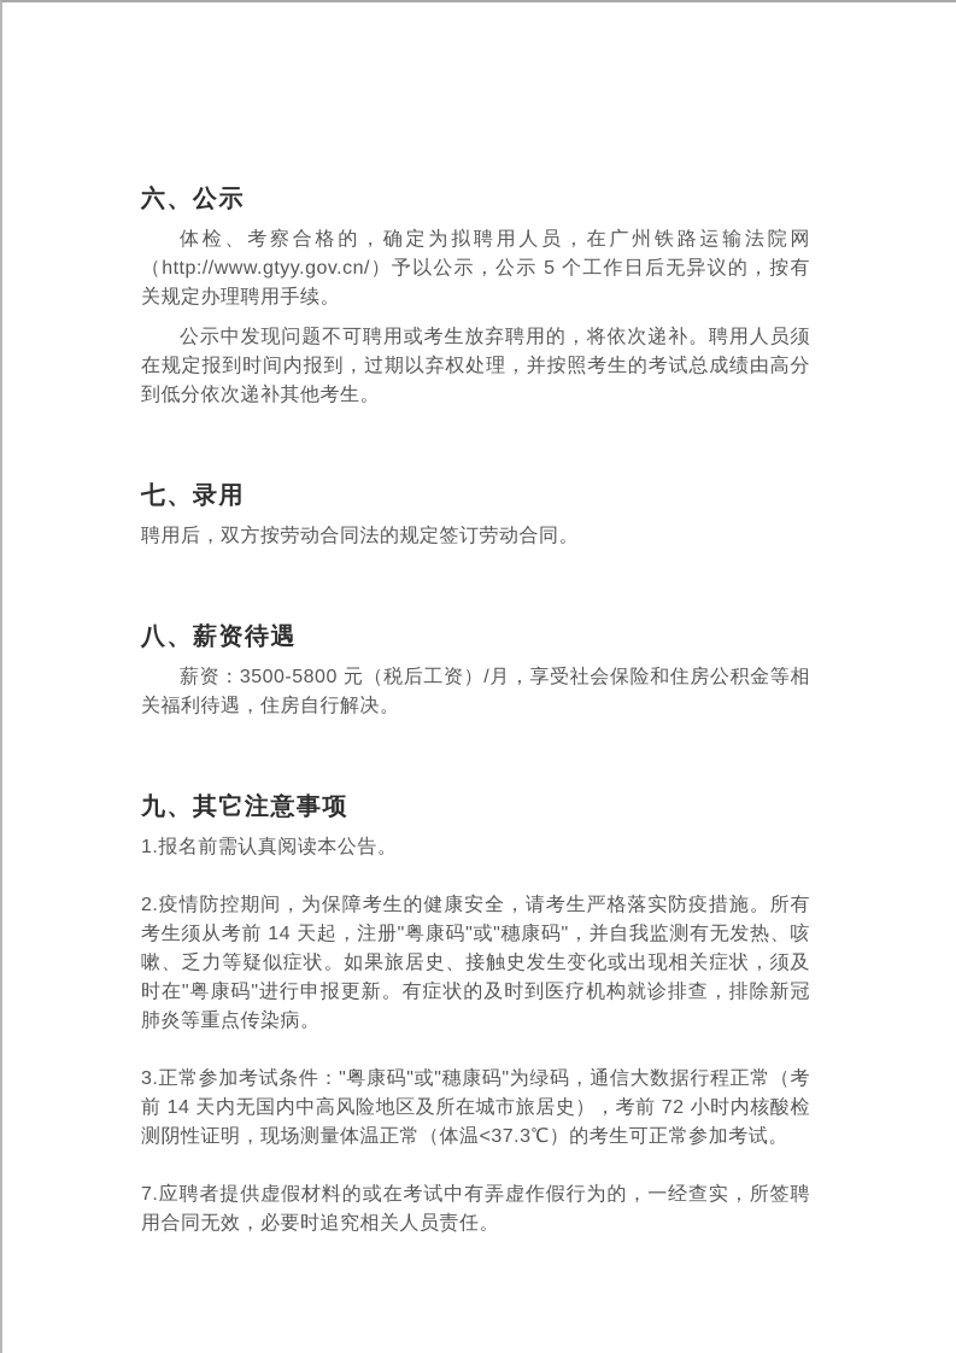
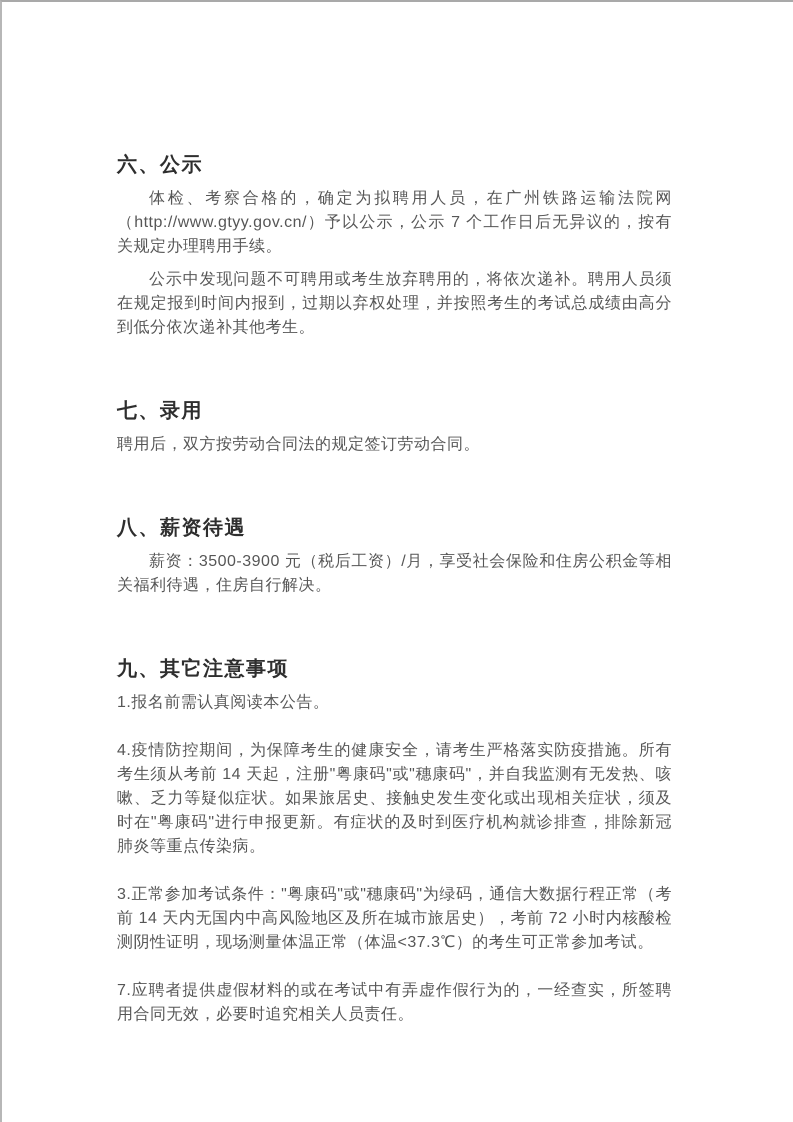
  六、公示
- 体检、考察合格的，确定为拟聘用人员，在广州铁路运输法院网（http://www.gtyy.gov.cn/）予以公示，公示 5 个工作日后无异议的，按有关规定办理聘用手续。
+ 体检、考察合格的，确定为拟聘用人员，在广州铁路运输法院网（http://www.gtyy.gov.cn/）予以公示，公示 7 个工作日后无异议的，按有关规定办理聘用手续。
  公示中发现问题不可聘用或考生放弃聘用的，将依次递补。聘用人员须在规定报到时间内报到，过期以弃权处理，并按照考生的考试总成绩由高分到低分依次递补其他考生。
  七、录用
  聘用后，双方按劳动合同法的规定签订劳动合同。
  八、薪资待遇
- 薪资：3500-5800 元（税后工资）/月，享受社会保险和住房公积金等相关福利待遇，住房自行解决。
+ 薪资：3500-3900 元（税后工资）/月，享受社会保险和住房公积金等相关福利待遇，住房自行解决。
  九、其它注意事项
  1.报名前需认真阅读本公告。
- 2.疫情防控期间，为保障考生的健康安全，请考生严格落实防疫措施。所有考生须从考前 14 天起，注册"粤康码"或"穗康码"，并自我监测有无发热、咳嗽、乏力等疑似症状。如果旅居史、接触史发生变化或出现相关症状，须及时在"粤康码"进行申报更新。有症状的及时到医疗机构就诊排查，排除新冠肺炎等重点传染病。
+ 4.疫情防控期间，为保障考生的健康安全，请考生严格落实防疫措施。所有考生须从考前 14 天起，注册"粤康码"或"穗康码"，并自我监测有无发热、咳嗽、乏力等疑似症状。如果旅居史、接触史发生变化或出现相关症状，须及时在"粤康码"进行申报更新。有症状的及时到医疗机构就诊排查，排除新冠肺炎等重点传染病。
  3.正常参加考试条件："粤康码"或"穗康码"为绿码，通信大数据行程正常（考前 14 天内无国内中高风险地区及所在城市旅居史），考前 72 小时内核酸检测阴性证明，现场测量体温正常（体温<37.3℃）的考生可正常参加考试。
  7.应聘者提供虚假材料的或在考试中有弄虚作假行为的，一经查实，所签聘用合同无效，必要时追究相关人员责任。
